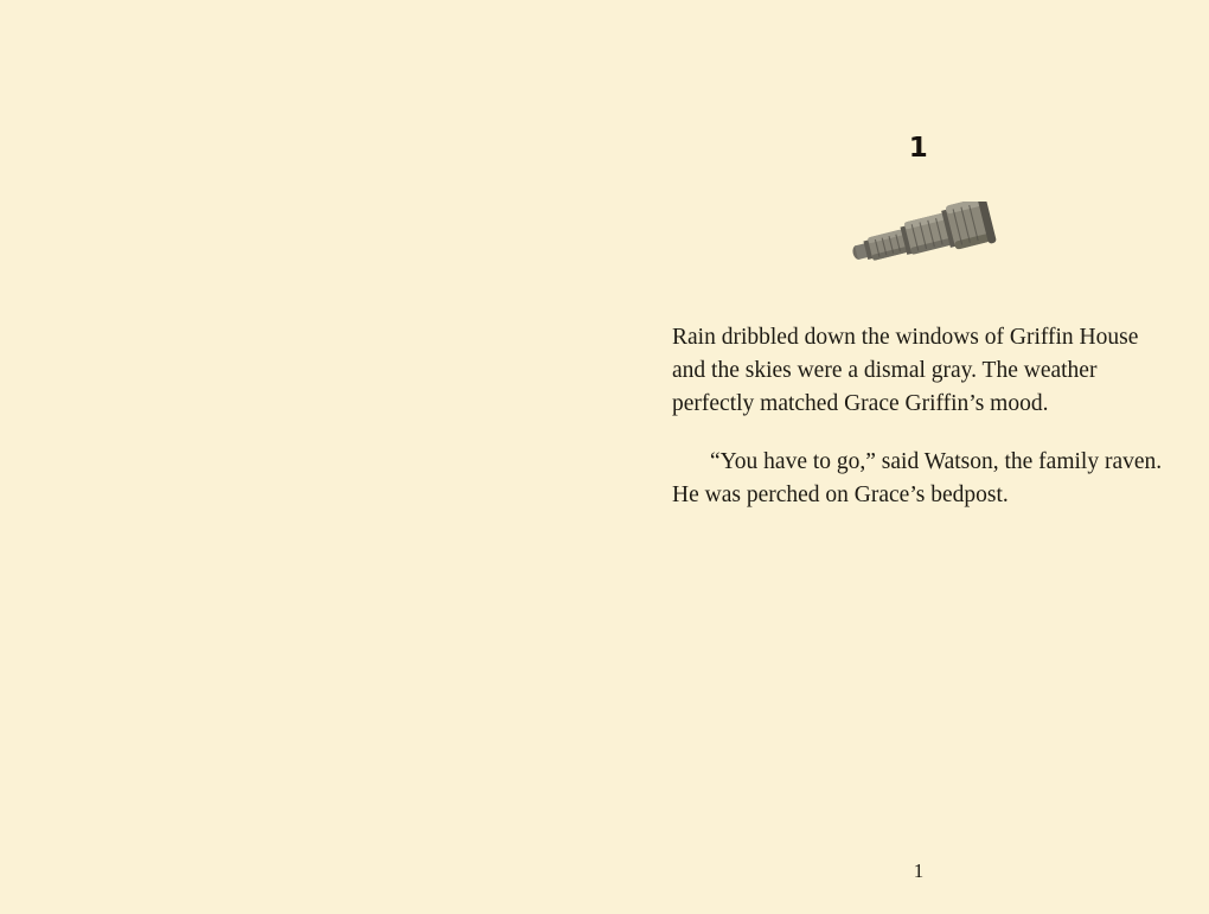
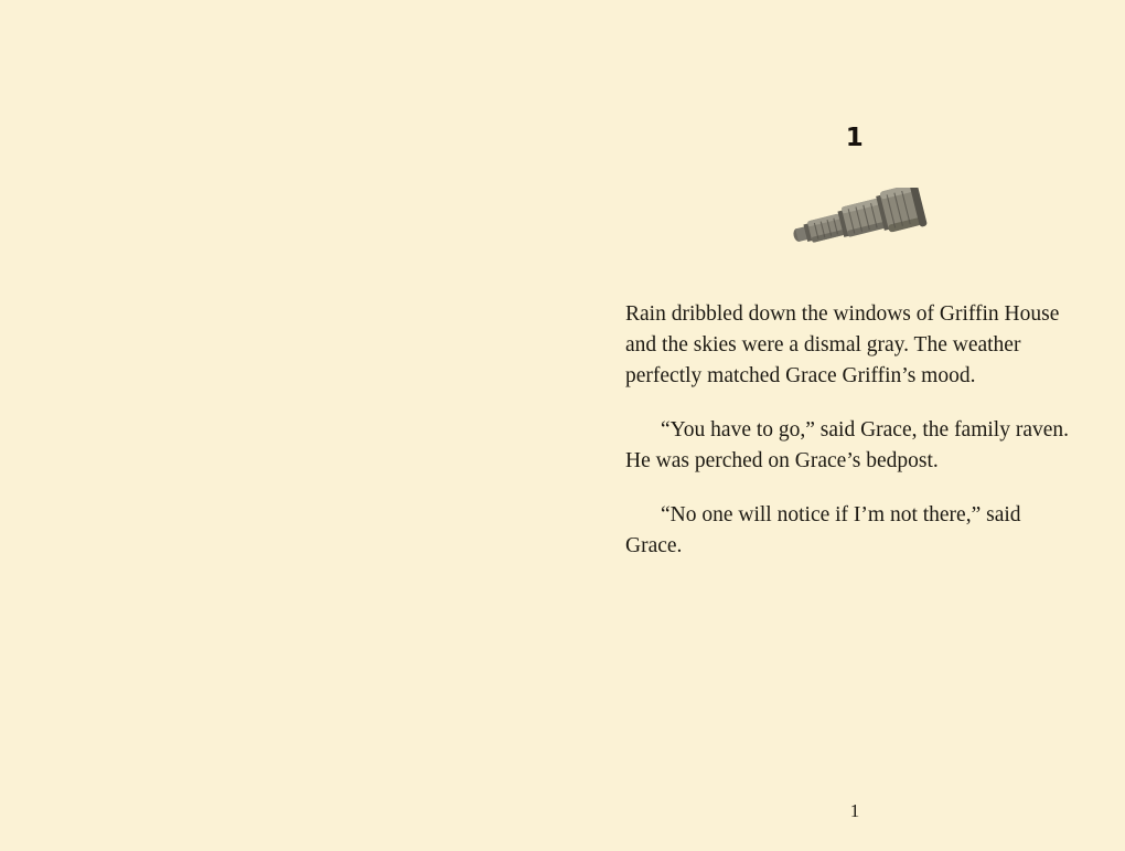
  1
  Rain dribbled down the windows of Griffin House and the skies were a dismal gray. The weather perfectly matched Grace Griffin’s mood.
- “You have to go,” said Watson, the family raven. He was perched on Grace’s bedpost.
+ “You have to go,” said Grace, the family raven. He was perched on Grace’s bedpost.
+ “No one will notice if I’m not there,” said Grace.
  1
